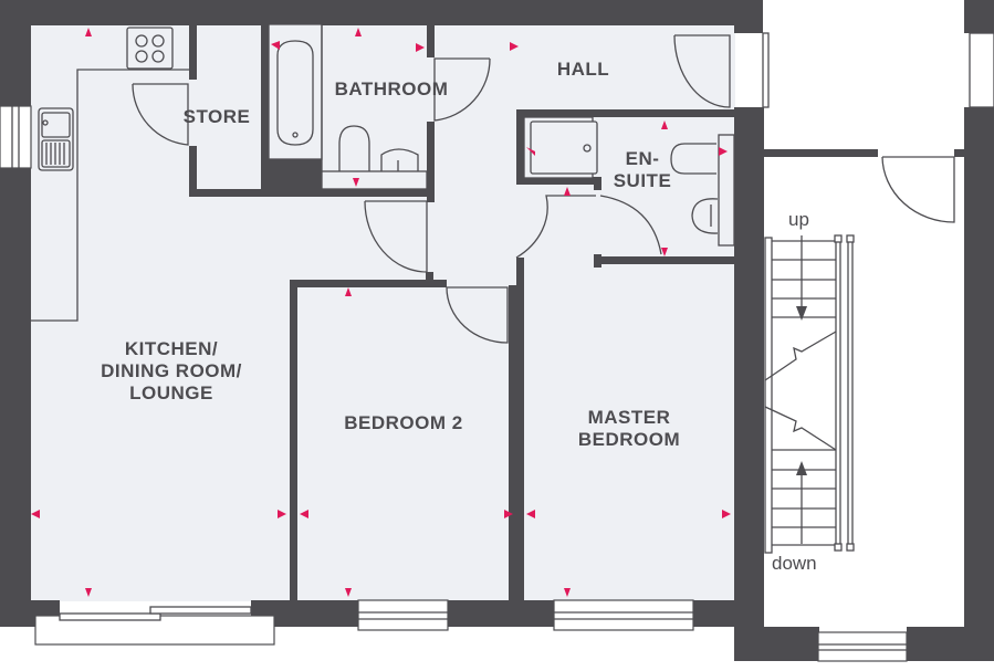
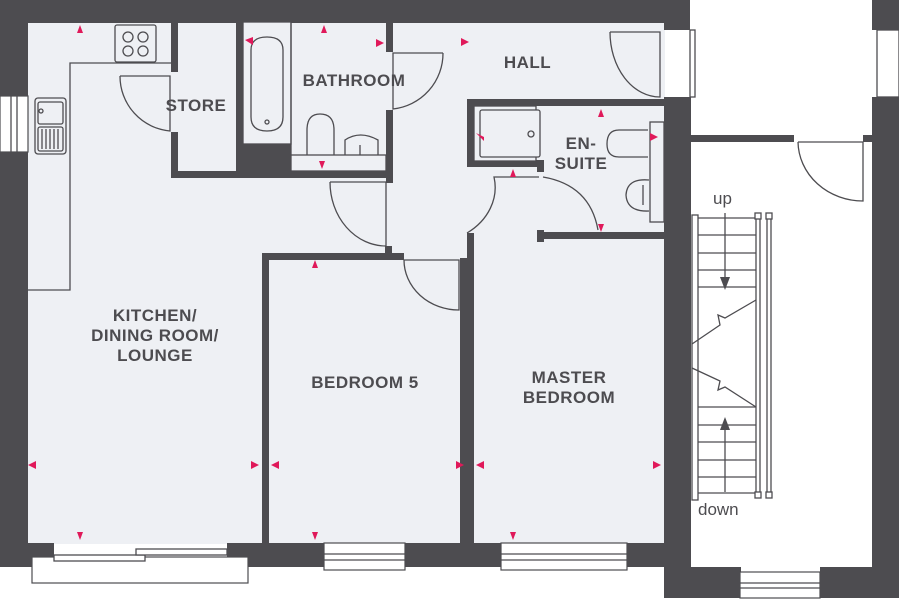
  KITCHEN/
  DINING ROOM/
  LOUNGE
  STORE
  BATHROOM
  HALL
  EN-
  SUITE
- BEDROOM 2
+ BEDROOM 5
  MASTER
  BEDROOM
  up
  down
